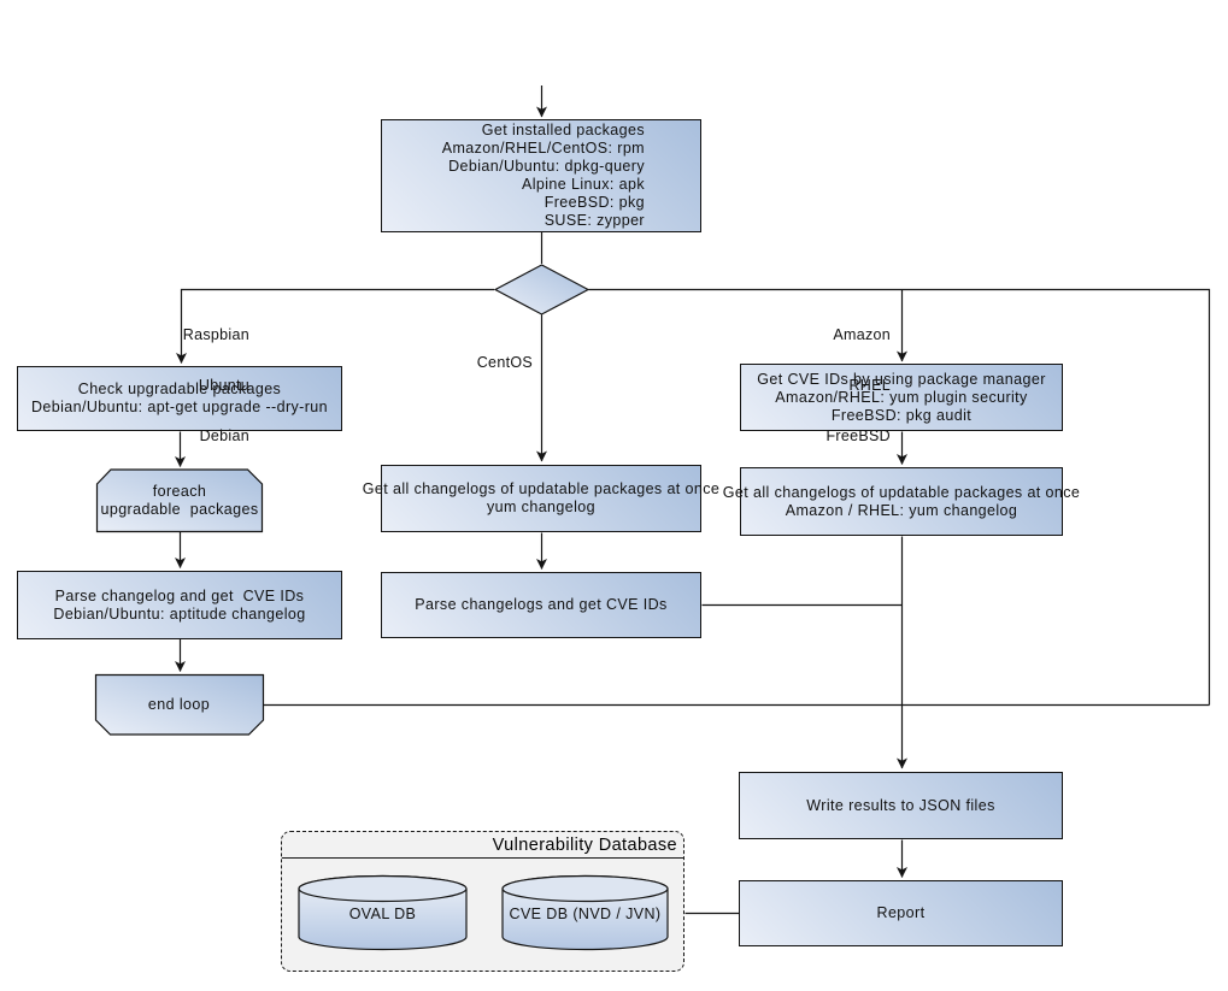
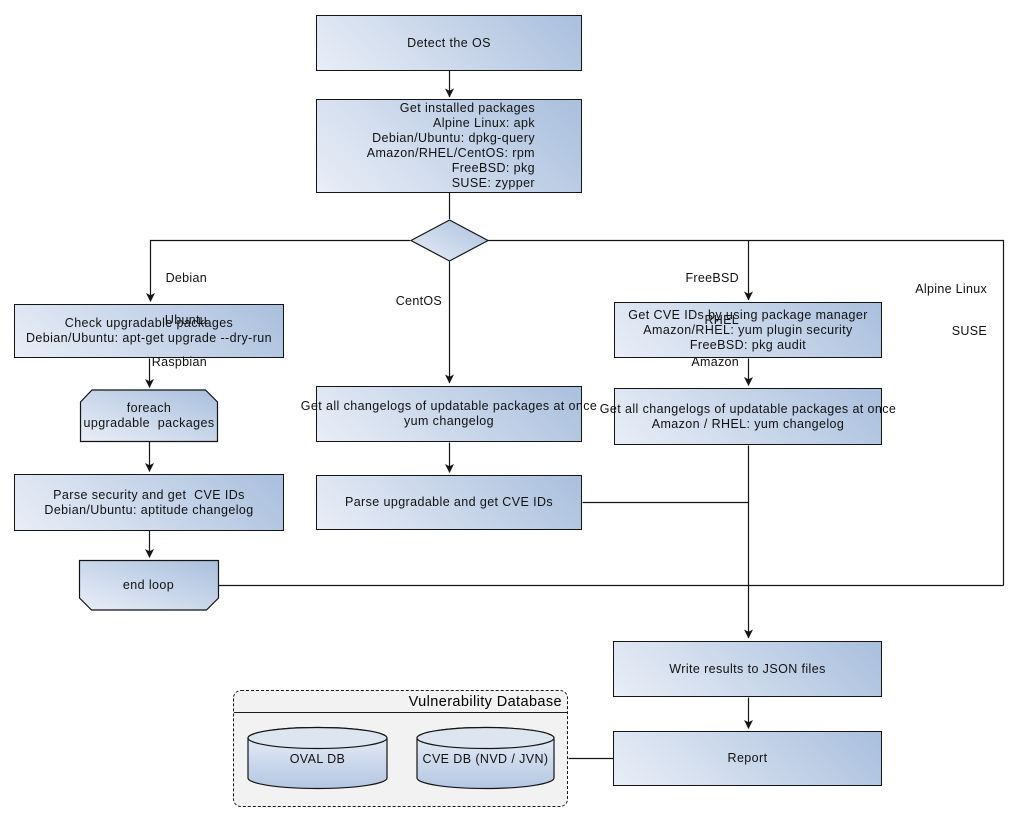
+ Detect the OS
  Get installed packages
- Amazon/RHEL/CentOS: rpm
+ Alpine Linux: apk
  Debian/Ubuntu: dpkg-query
- Alpine Linux: apk
+ Amazon/RHEL/CentOS: rpm
  FreeBSD: pkg
  SUSE: zypper
  Check upgradable packages
  Debian/Ubuntu: apt-get upgrade --dry-run
  foreach
  upgradable packages
- Parse changelog and get CVE IDs
+ Parse security and get CVE IDs
  Debian/Ubuntu: aptitude changelog
  end loop
  Get all changelogs of updatable packages at once
  yum changelog
- Parse changelogs and get CVE IDs
+ Parse upgradable and get CVE IDs
  Get CVE IDs by using package manager
  Amazon/RHEL: yum plugin security
  FreeBSD: pkg audit
  Get all changelogs of updatable packages at once
  Amazon / RHEL: yum changelog
  Write results to JSON files
  Report
- Raspbian
+ Debian
  Ubuntu
- Debian
+ Raspbian
  CentOS
- Amazon
+ FreeBSD
  RHEL
- FreeBSD
+ Amazon
+ Alpine Linux
+ SUSE
  Vulnerability Database
  OVAL DB
  CVE DB (NVD / JVN)
